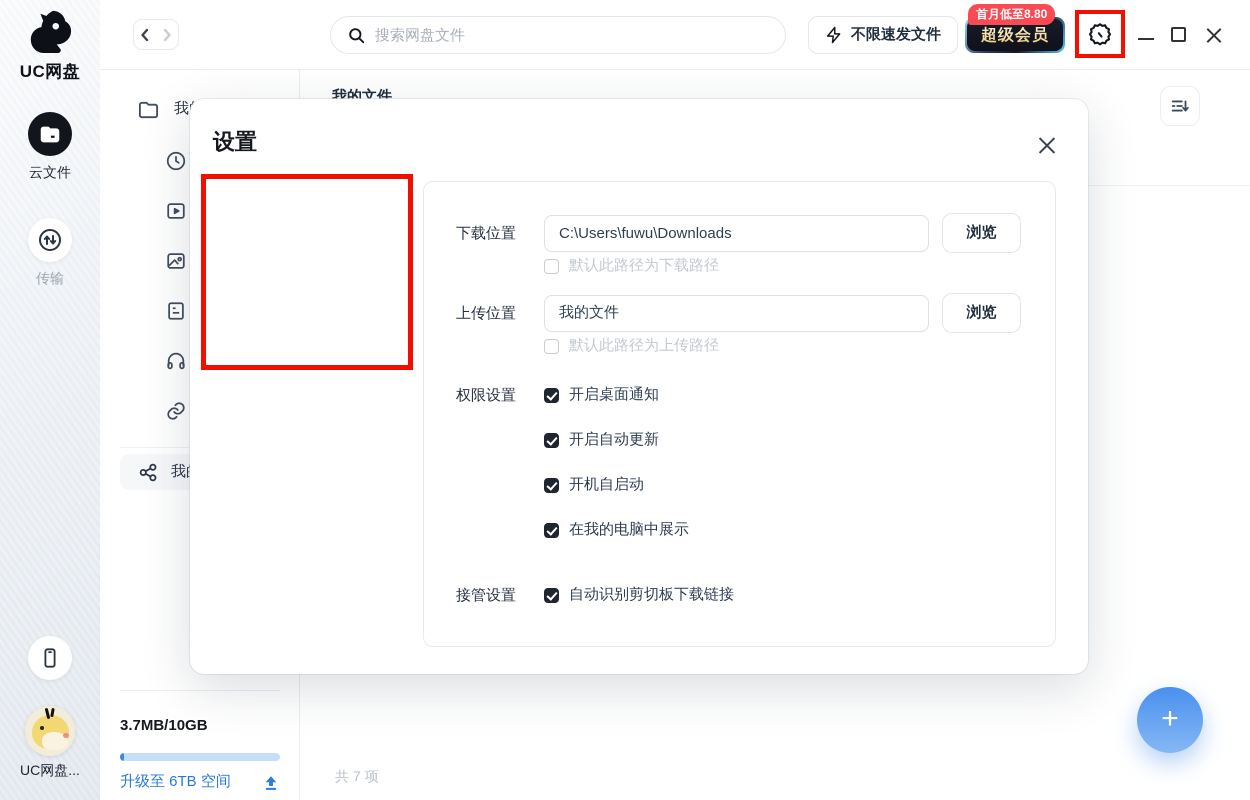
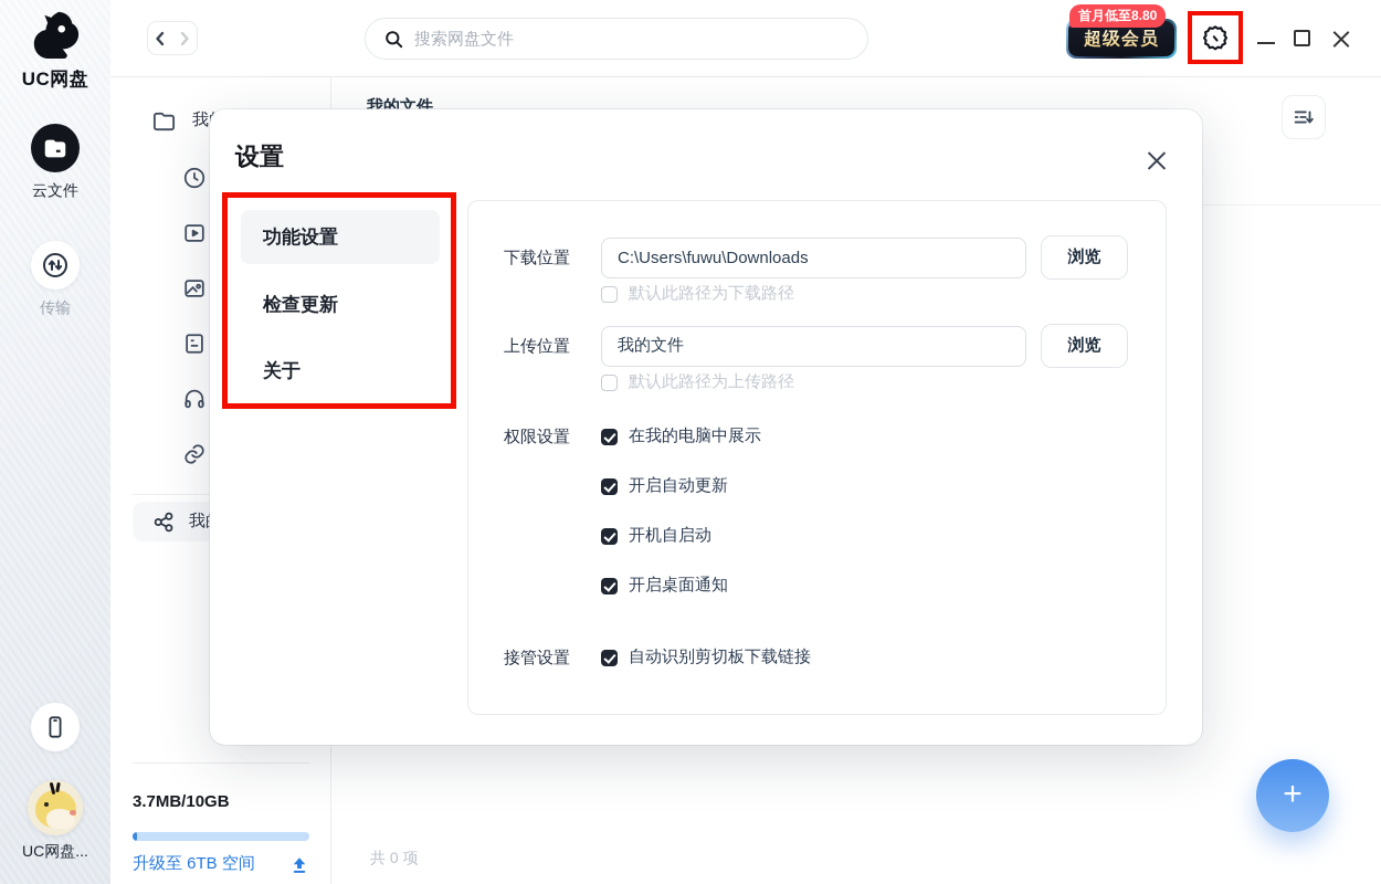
  UC网盘
  云文件
  传输
  UC网盘...
  3.7MB/10GB
  升级至 6TB 空间
  我的文件
- 共 7 项
+ 共 0 项
  +
  搜索网盘文件
- 不限速发文件
  超级会员
  首月低至8.80
  设置
+ 功能设置
+ 检查更新
+ 关于
  下载位置
  C:\Users\fuwu\Downloads
  浏览
  默认此路径为下载路径
  上传位置
  我的文件
  浏览
  默认此路径为上传路径
  权限设置
- 开启桌面通知
+ 在我的电脑中展示
  开启自动更新
  开机自启动
- 在我的电脑中展示
+ 开启桌面通知
  接管设置
  自动识别剪切板下载链接
